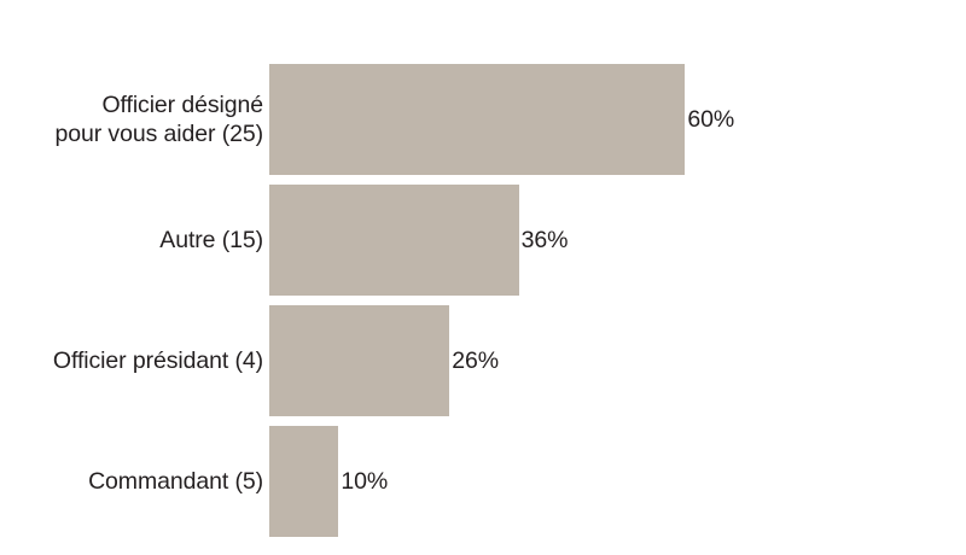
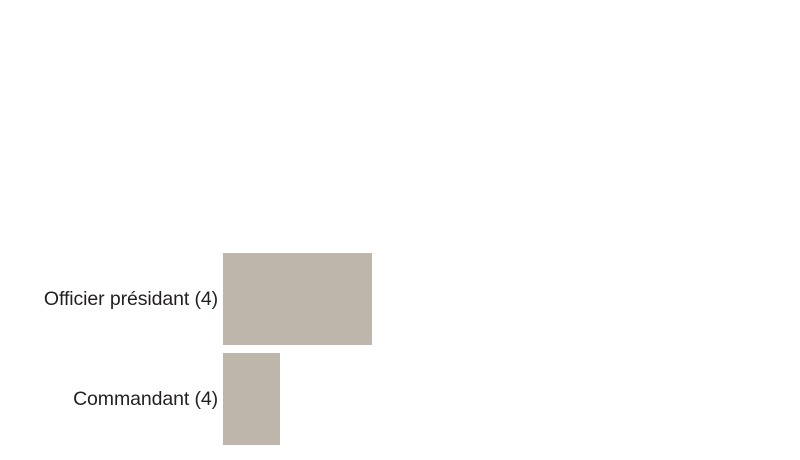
- Officier désigné
- pour vous aider (25)
- 60%
- Autre (15)
- 36%
  Officier présidant (4)
- 26%
- Commandant (5)
+ Commandant (4)
- 10%
